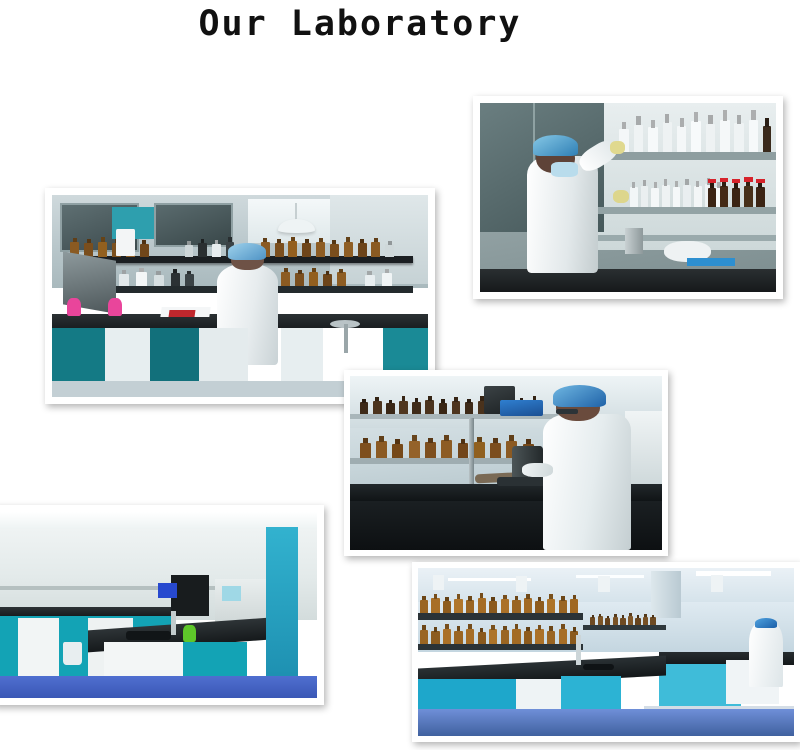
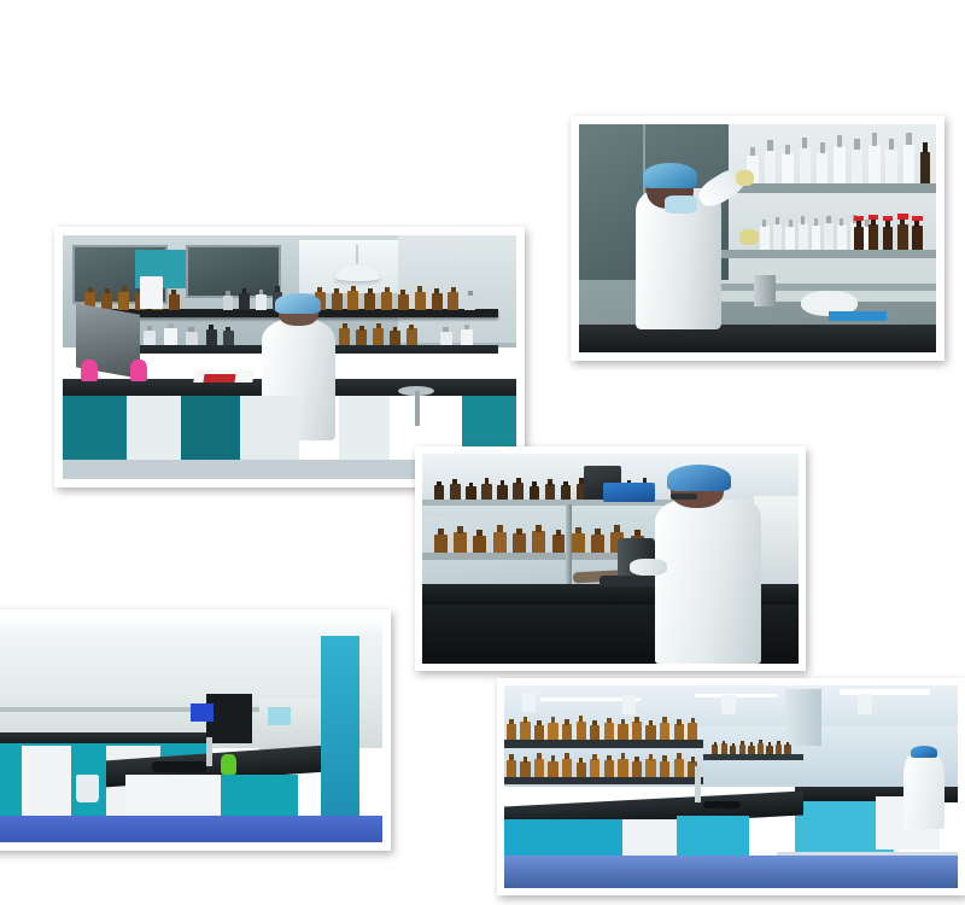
- Our Laboratory
